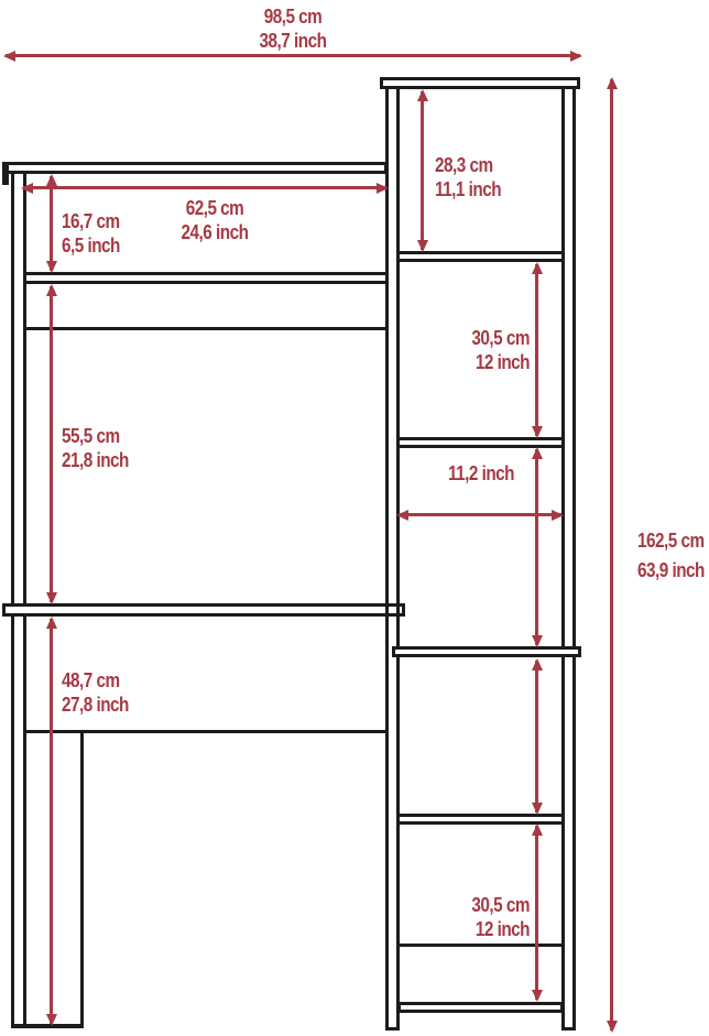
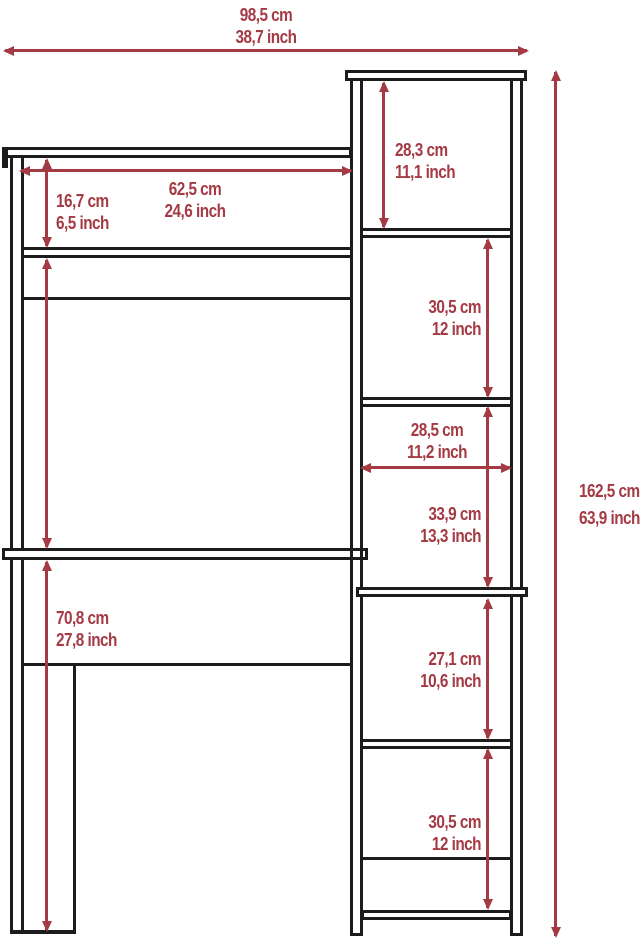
  98,5 cm
  38,7 inch
  62,5 cm
  24,6 inch
  16,7 cm
  6,5 inch
- 55,5 cm
- 21,8 inch
- 48,7 cm
+ 70,8 cm
  27,8 inch
  28,3 cm
  11,1 inch
  30,5 cm
  12 inch
+ 28,5 cm
  11,2 inch
+ 33,9 cm
+ 13,3 inch
+ 27,1 cm
+ 10,6 inch
  30,5 cm
  12 inch
  162,5 cm
  63,9 inch
